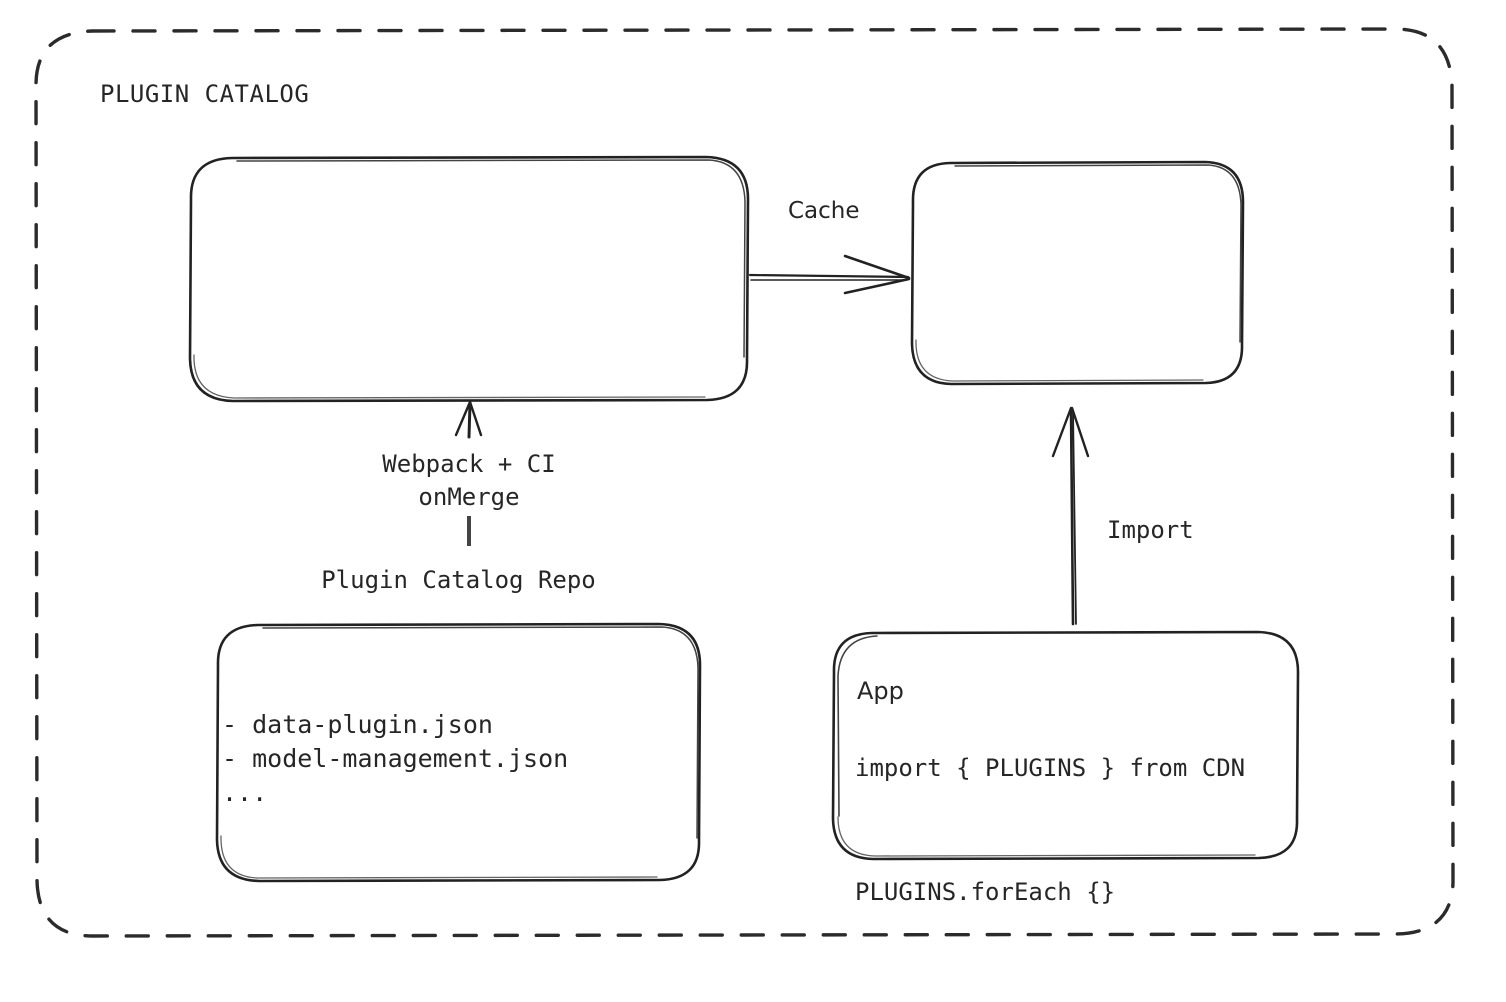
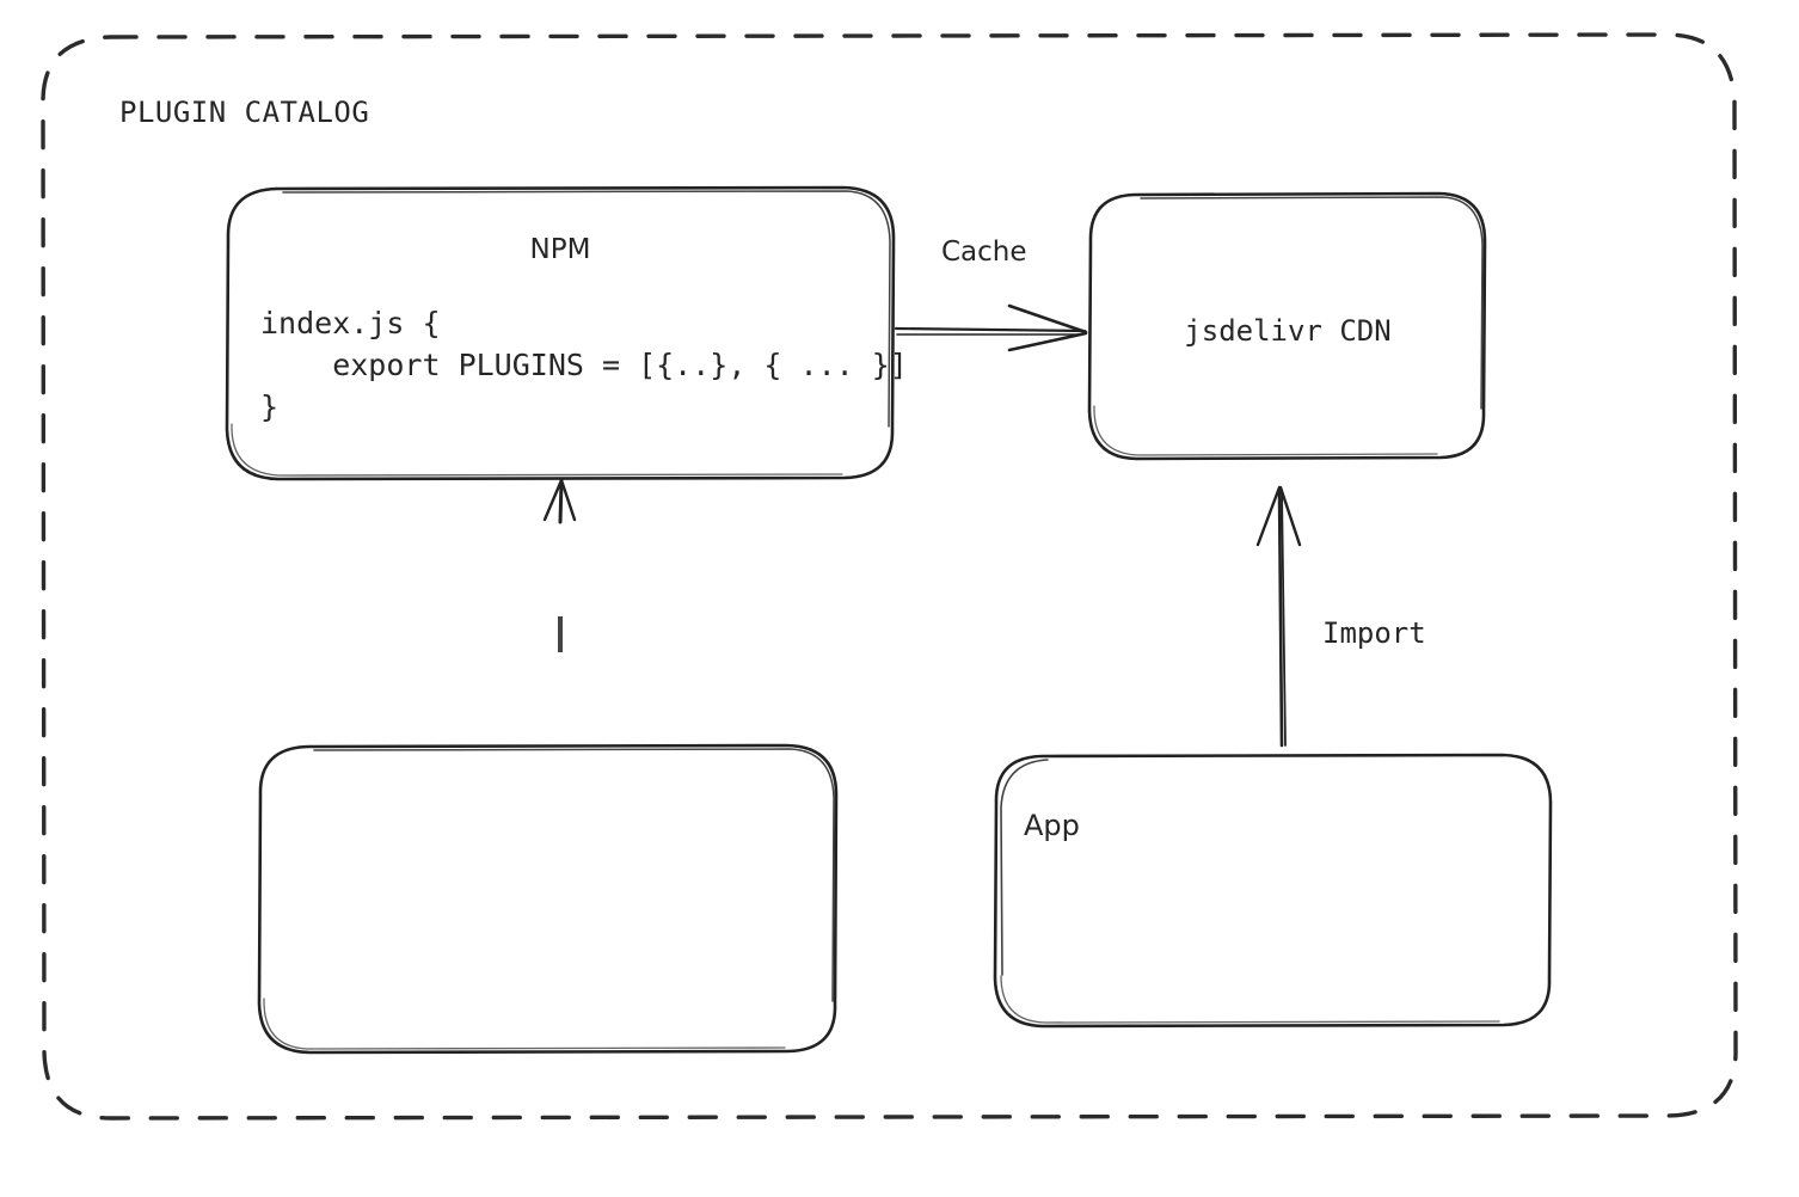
  PLUGIN CATALOG
+ NPM
+ index.js {
+ export PLUGINS = [{..}, { ... }]
+ }
+ jsdelivr CDN
  Cache
- Webpack + CI
- onMerge
- Plugin Catalog Repo
- - data-plugin.json
- - model-management.json
- ...
  App
- import { PLUGINS } from CDN
- PLUGINS.forEach {}
  Import
